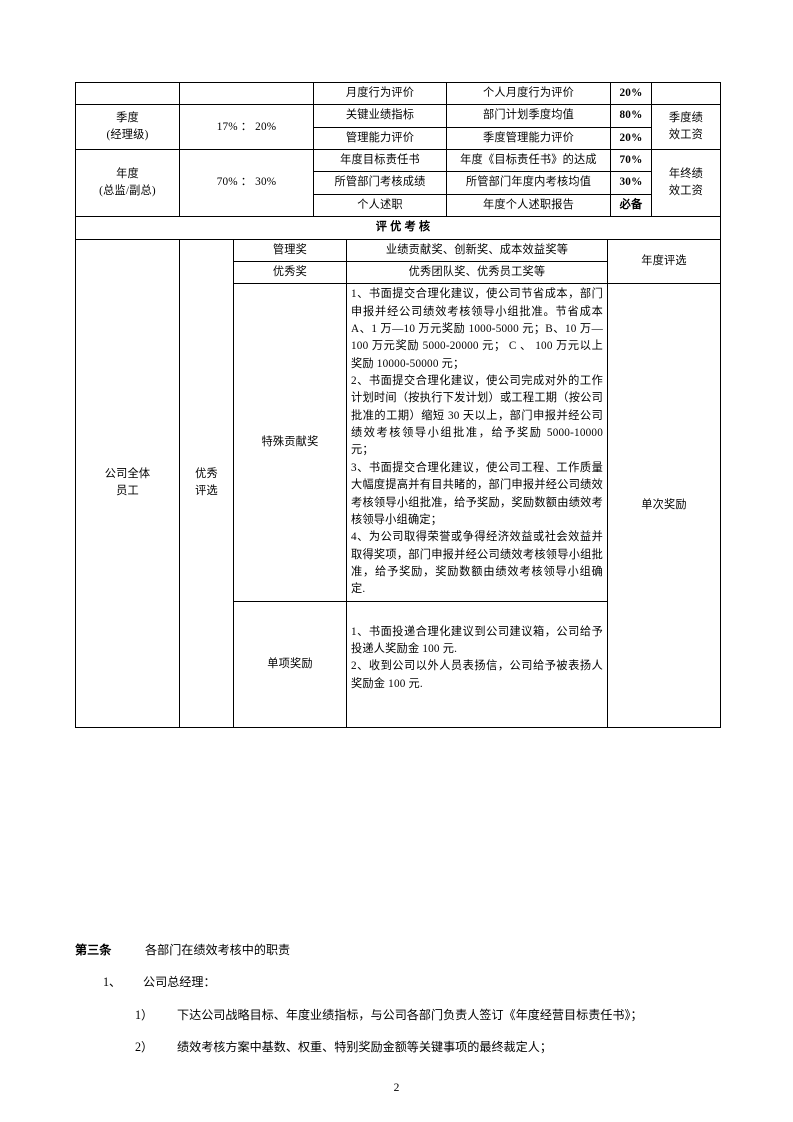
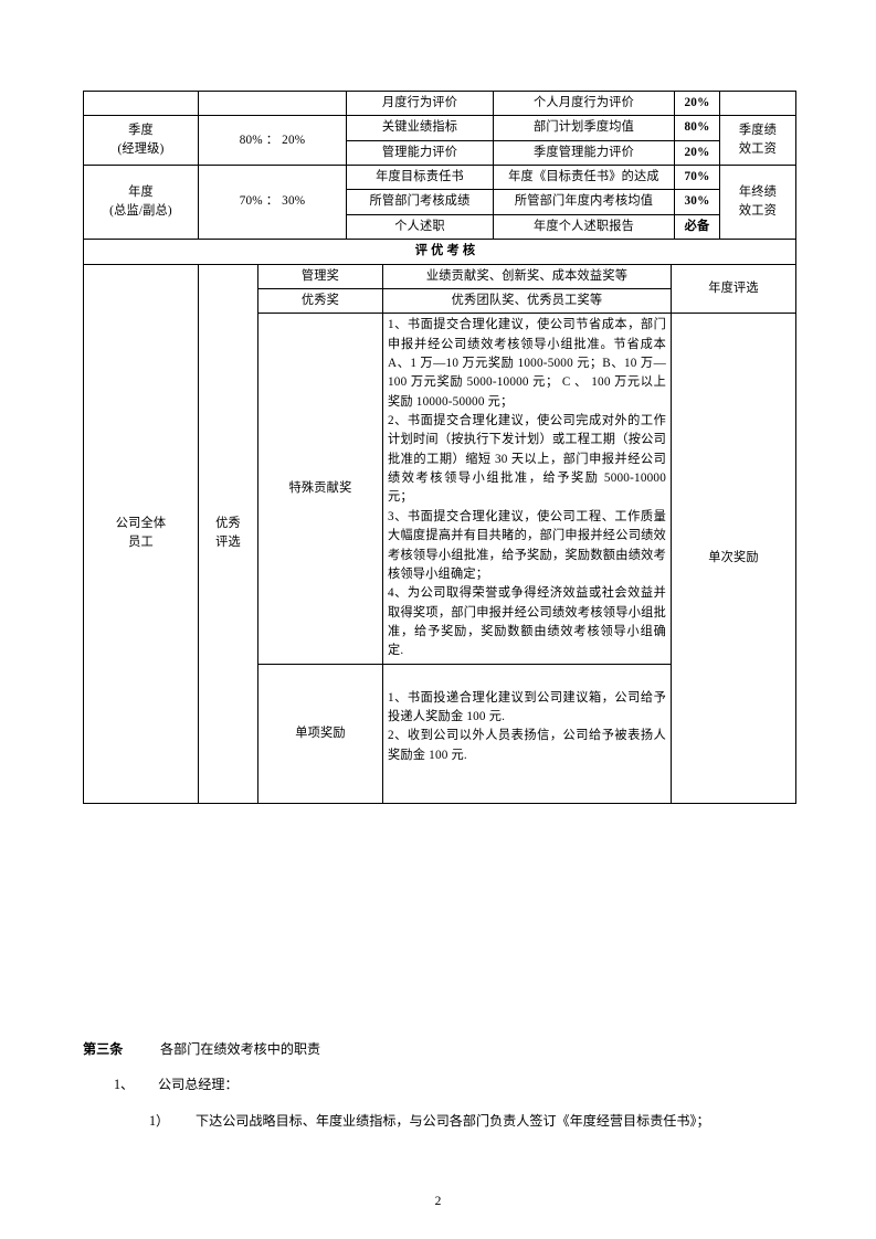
  		月度行为评价	个人月度行为评价	20%
- 季度 (经理级)	17% ： 20%	关键业绩指标	部门计划季度均值	80%	季度绩 效工资
+ 季度 (经理级)	80% ： 20%	关键业绩指标	部门计划季度均值	80%	季度绩 效工资
  管理能力评价	季度管理能力评价	20%
  年度 (总监/副总)	70% ： 30%	年度目标责任书	年度《目标责任书》的达成	70%	年终绩 效工资
  所管部门考核成绩	所管部门年度内考核均值	30%
  个人述职	年度个人述职报告	必备
  评 优 考 核
  公司全体 员工	优秀 评选	管理奖	业绩贡献奖、创新奖、成本效益奖等	年度评选
  优秀奖	优秀团队奖、优秀员工奖等
- 特殊贡献奖	1、书面提交合理化建议，使公司节省成本，部门申报并经公司绩效考核领导小组批准。节省成本 A、1 万—10 万元奖励 1000-5000 元；B、10 万—100 万元奖励 5000-20000 元； C 、 100 万元以上奖励 10000-50000 元； 2、书面提交合理化建议，使公司完成对外的工作计划时间（按执行下发计划）或工程工期（按公司批准的工期）缩短 30 天以上，部门申报并经公司绩效考核领导小组批准，给予奖励 5000-10000 元； 3、书面提交合理化建议，使公司工程、工作质量大幅度提高并有目共睹的，部门申报并经公司绩效考核领导小组批准，给予奖励，奖励数额由绩效考核领导小组确定； 4、为公司取得荣誉或争得经济效益或社会效益并取得奖项，部门申报并经公司绩效考核领导小组批准，给予奖励，奖励数额由绩效考核领导小组确定.	单次奖励
+ 特殊贡献奖	1、书面提交合理化建议，使公司节省成本，部门申报并经公司绩效考核领导小组批准。节省成本 A、1 万—10 万元奖励 1000-5000 元；B、10 万—100 万元奖励 5000-10000 元； C 、 100 万元以上奖励 10000-50000 元； 2、书面提交合理化建议，使公司完成对外的工作计划时间（按执行下发计划）或工程工期（按公司批准的工期）缩短 30 天以上，部门申报并经公司绩效考核领导小组批准，给予奖励 5000-10000 元； 3、书面提交合理化建议，使公司工程、工作质量大幅度提高并有目共睹的，部门申报并经公司绩效考核领导小组批准，给予奖励，奖励数额由绩效考核领导小组确定； 4、为公司取得荣誉或争得经济效益或社会效益并取得奖项，部门申报并经公司绩效考核领导小组批准，给予奖励，奖励数额由绩效考核领导小组确定.	单次奖励
  单项奖励	1、书面投递合理化建议到公司建议箱，公司给予投递人奖励金 100 元. 2、收到公司以外人员表扬信，公司给予被表扬人奖励金 100 元.
  第三条 各部门在绩效考核中的职责
  1、 公司总经理：
  1） 下达公司战略目标、年度业绩指标，与公司各部门负责人签订《年度经营目标责任书》；
- 2） 绩效考核方案中基数、权重、特别奖励金额等关键事项的最终裁定人；
  2
